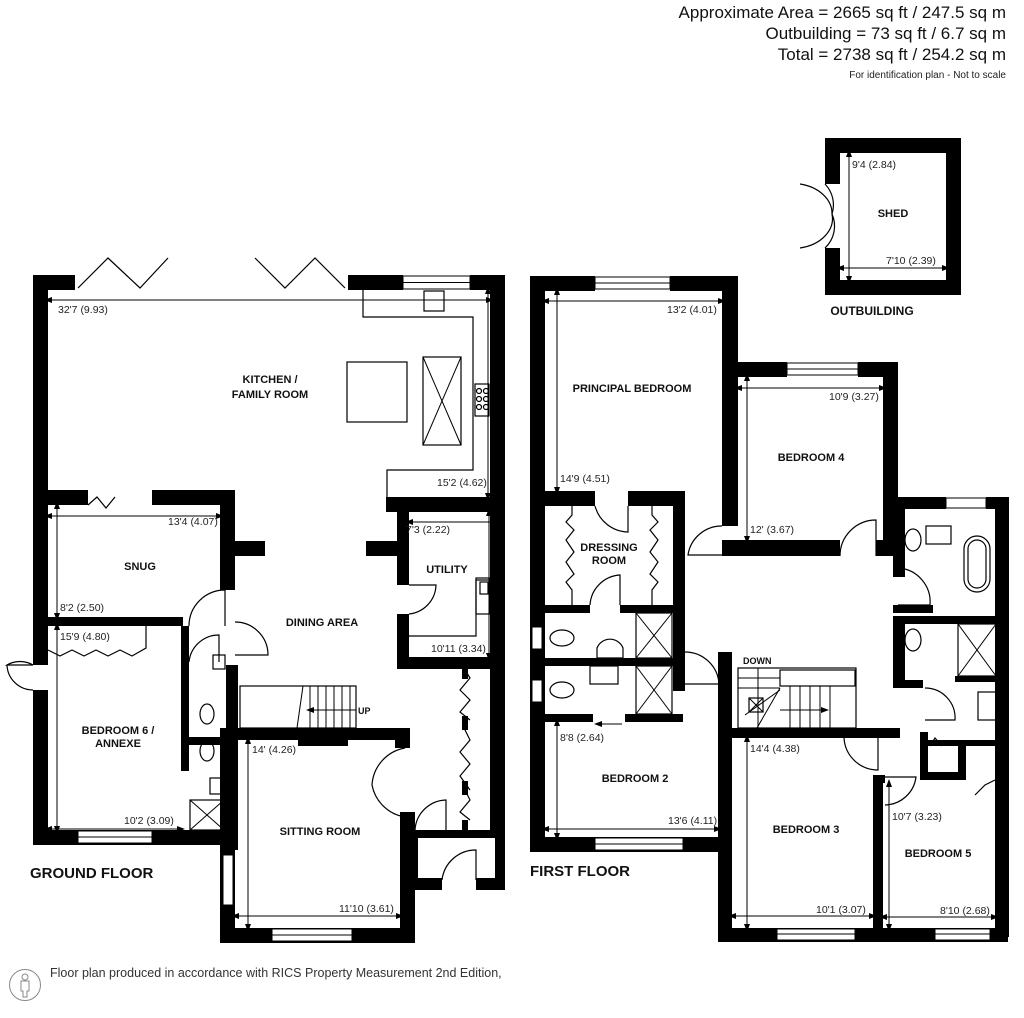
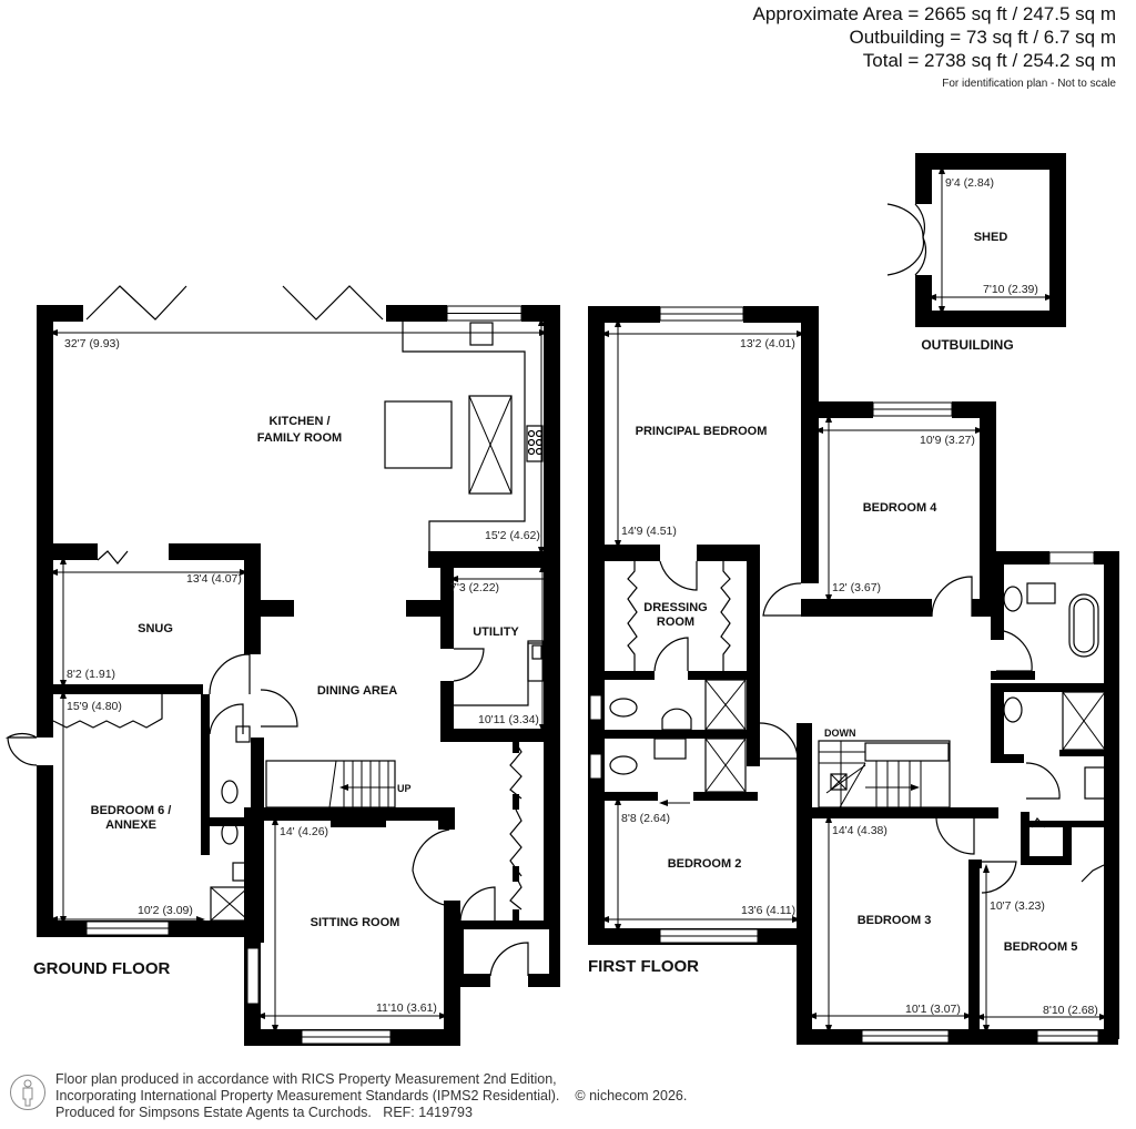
  32'7 (9.93)
  KITCHEN /
  FAMILY ROOM
  15'2 (4.62)
  13'4 (4.07)
  SNUG
- 8'2 (2.50)
+ 8'2 (1.91)
  15'9 (4.80)
  BEDROOM 6 /
  ANNEXE
  10'2 (3.09)
  DINING AREA
  7'3 (2.22)
  UTILITY
  10'11 (3.34)
  UP
  14' (4.26)
  SITTING ROOM
  11'10 (3.61)
  GROUND FLOOR
  13'2 (4.01)
  PRINCIPAL BEDROOM
  14'9 (4.51)
  10'9 (3.27)
  BEDROOM 4
  12' (3.67)
  DRESSING
  ROOM
  8'8 (2.64)
  BEDROOM 2
  13'6 (4.11)
  FIRST FLOOR
  DOWN
  14'4 (4.38)
  BEDROOM 3
  10'1 (3.07)
  10'7 (3.23)
  BEDROOM 5
  8'10 (2.68)
  9'4 (2.84)
  SHED
  7'10 (2.39)
  OUTBUILDING
  Approximate Area = 2665 sq ft / 247.5 sq m
  Outbuilding = 73 sq ft / 6.7 sq m
  Total = 2738 sq ft / 254.2 sq m
  For identification plan - Not to scale
  Floor plan produced in accordance with RICS Property Measurement 2nd Edition,
+ Incorporating International Property Measurement Standards (IPMS2 Residential). © nichecom 2026.
+ Produced for Simpsons Estate Agents ta Curchods. REF: 1419793
